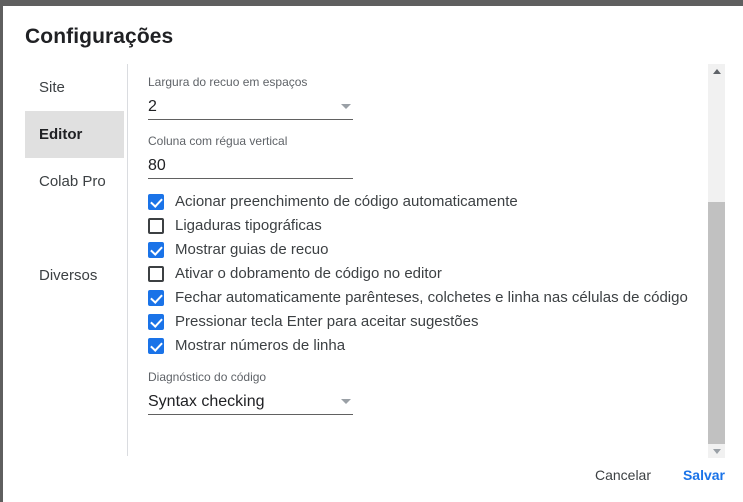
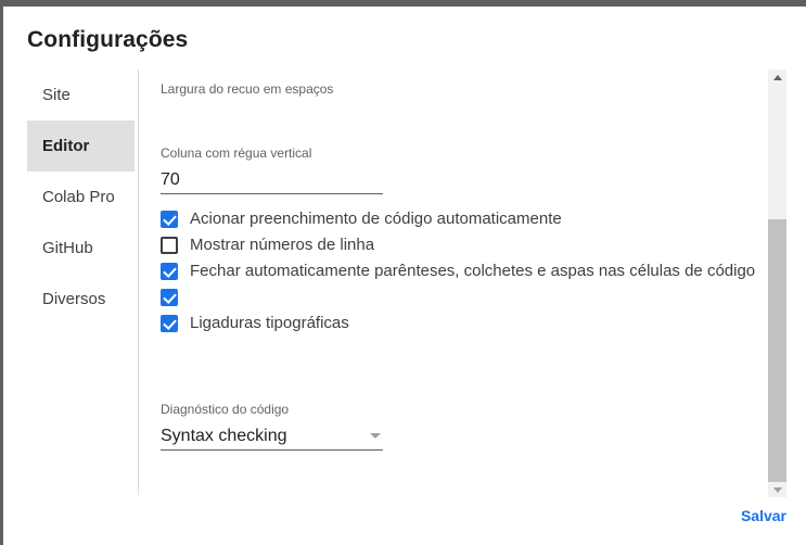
  Configurações
  Site
  Editor
  Colab Pro
+ GitHub
  Diversos
  Largura do recuo em espaços
- 2
  Coluna com régua vertical
- 80
+ 70
  Acionar preenchimento de código automaticamente
- Ligaduras tipográficas
+ Mostrar números de linha
- Mostrar guias de recuo
- Ativar o dobramento de código no editor
- Fechar automaticamente parênteses, colchetes e linha nas células de código
+ Fechar automaticamente parênteses, colchetes e aspas nas células de código
- Pressionar tecla Enter para aceitar sugestões
- Mostrar números de linha
+ Ligaduras tipográficas
  Diagnóstico do código
  Syntax checking
- Cancelar
  Salvar
